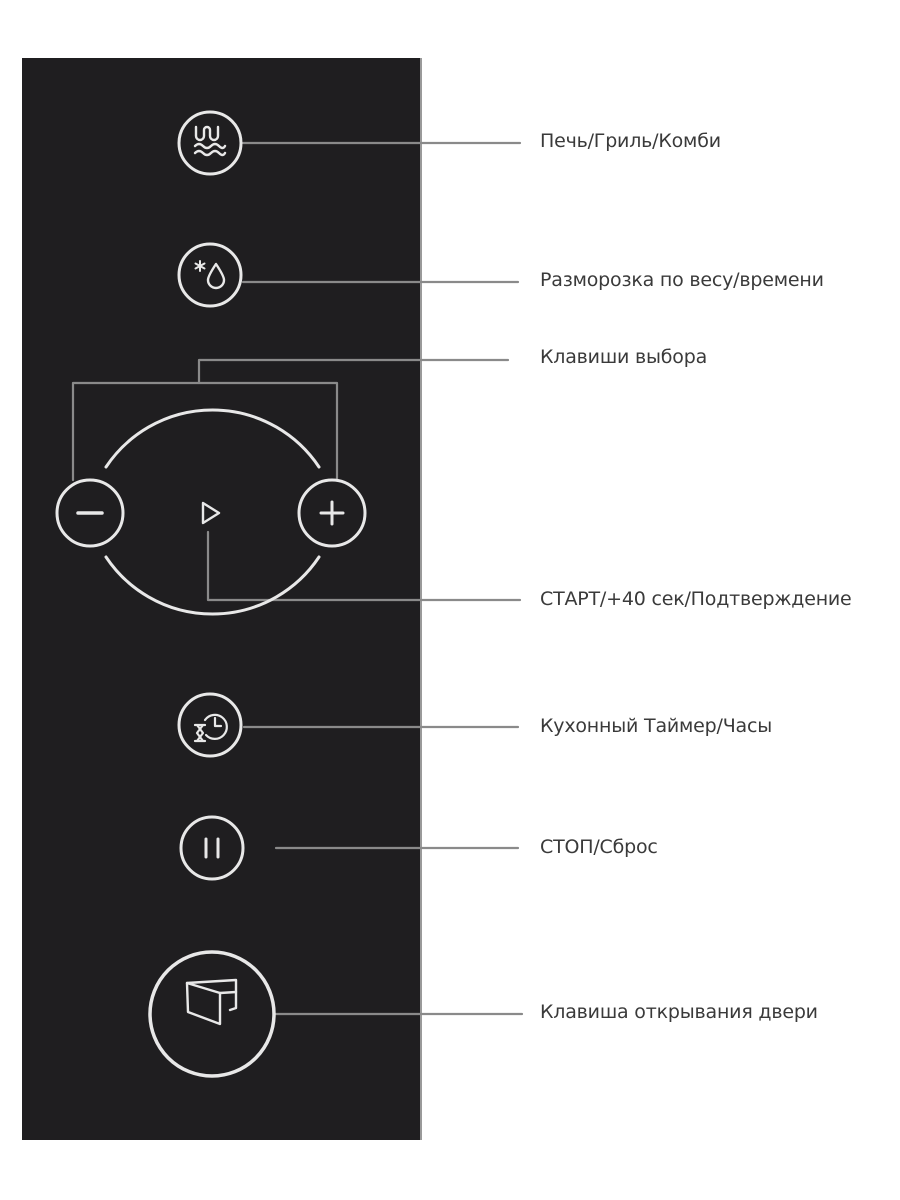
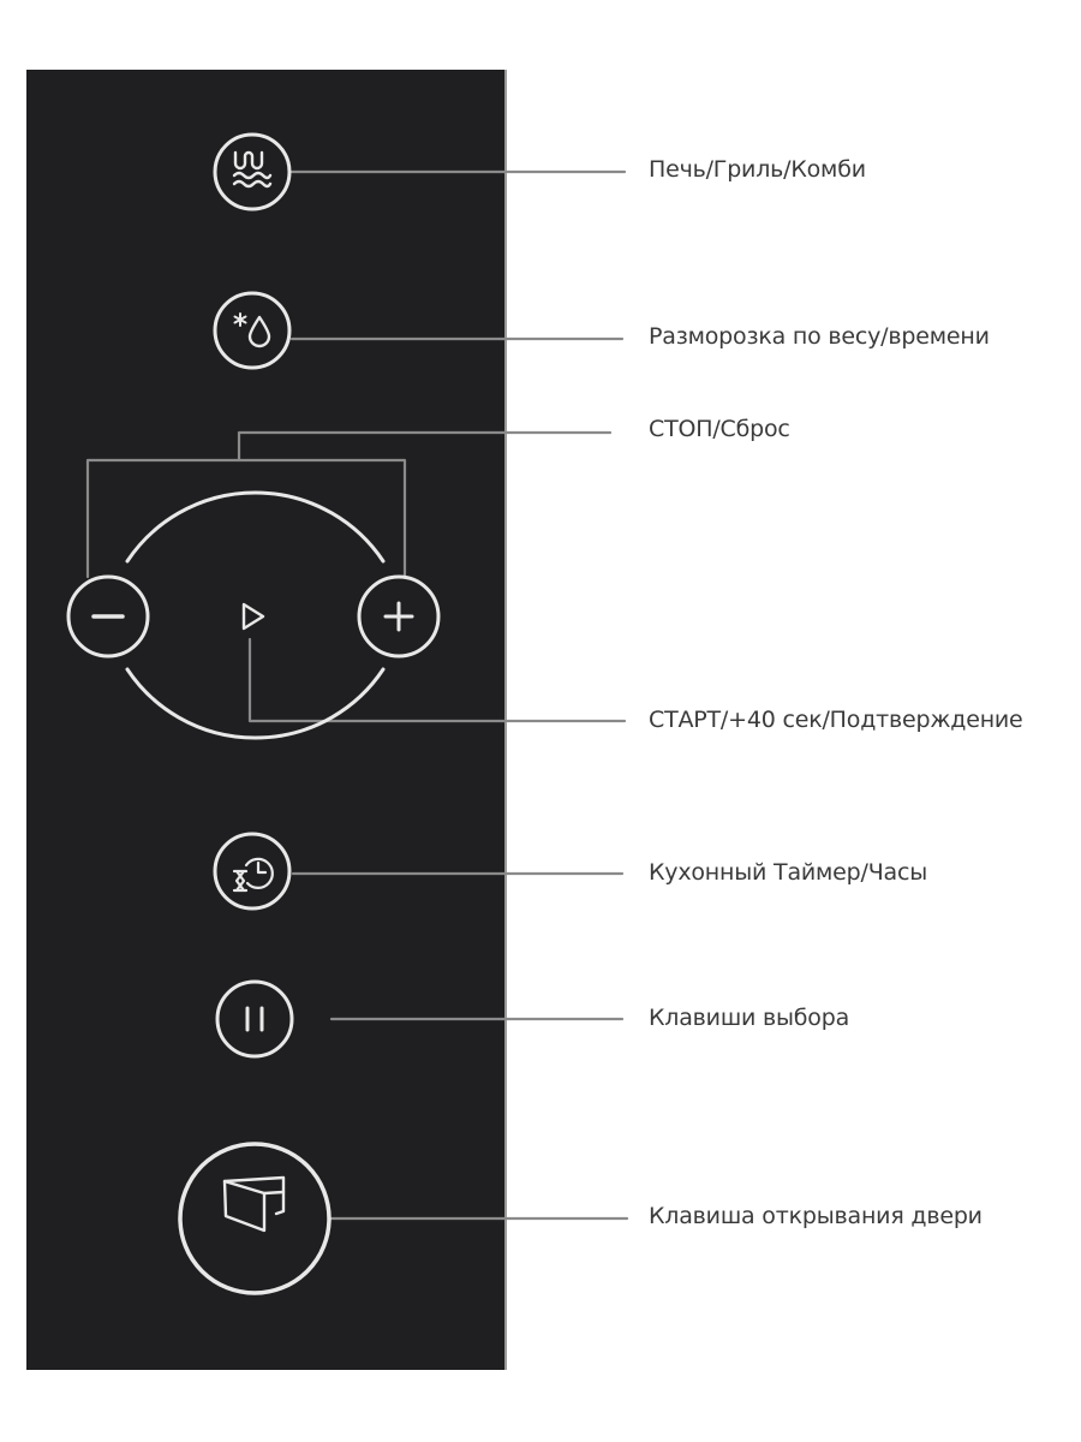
  Печь/Гриль/Комби
  Разморозка по весу/времени
- Клавиши выбора
+ СТОП/Сброс
  СТАРТ/+40 сек/Подтверждение
  Кухонный Таймер/Часы
- СТОП/Сброс
+ Клавиши выбора
  Клавиша открывания двери
